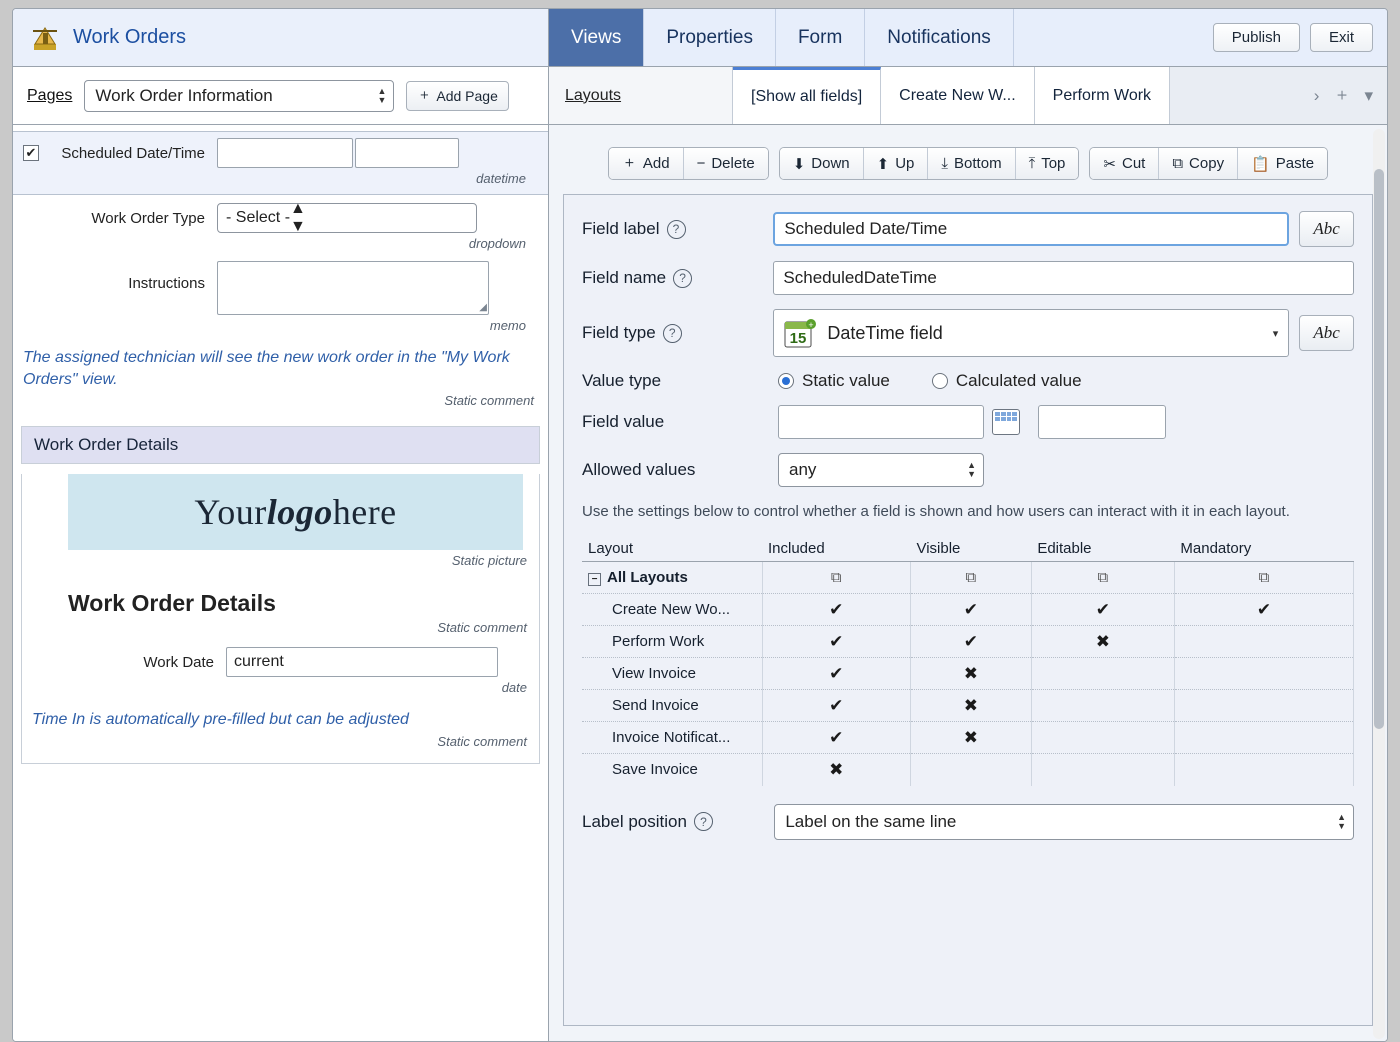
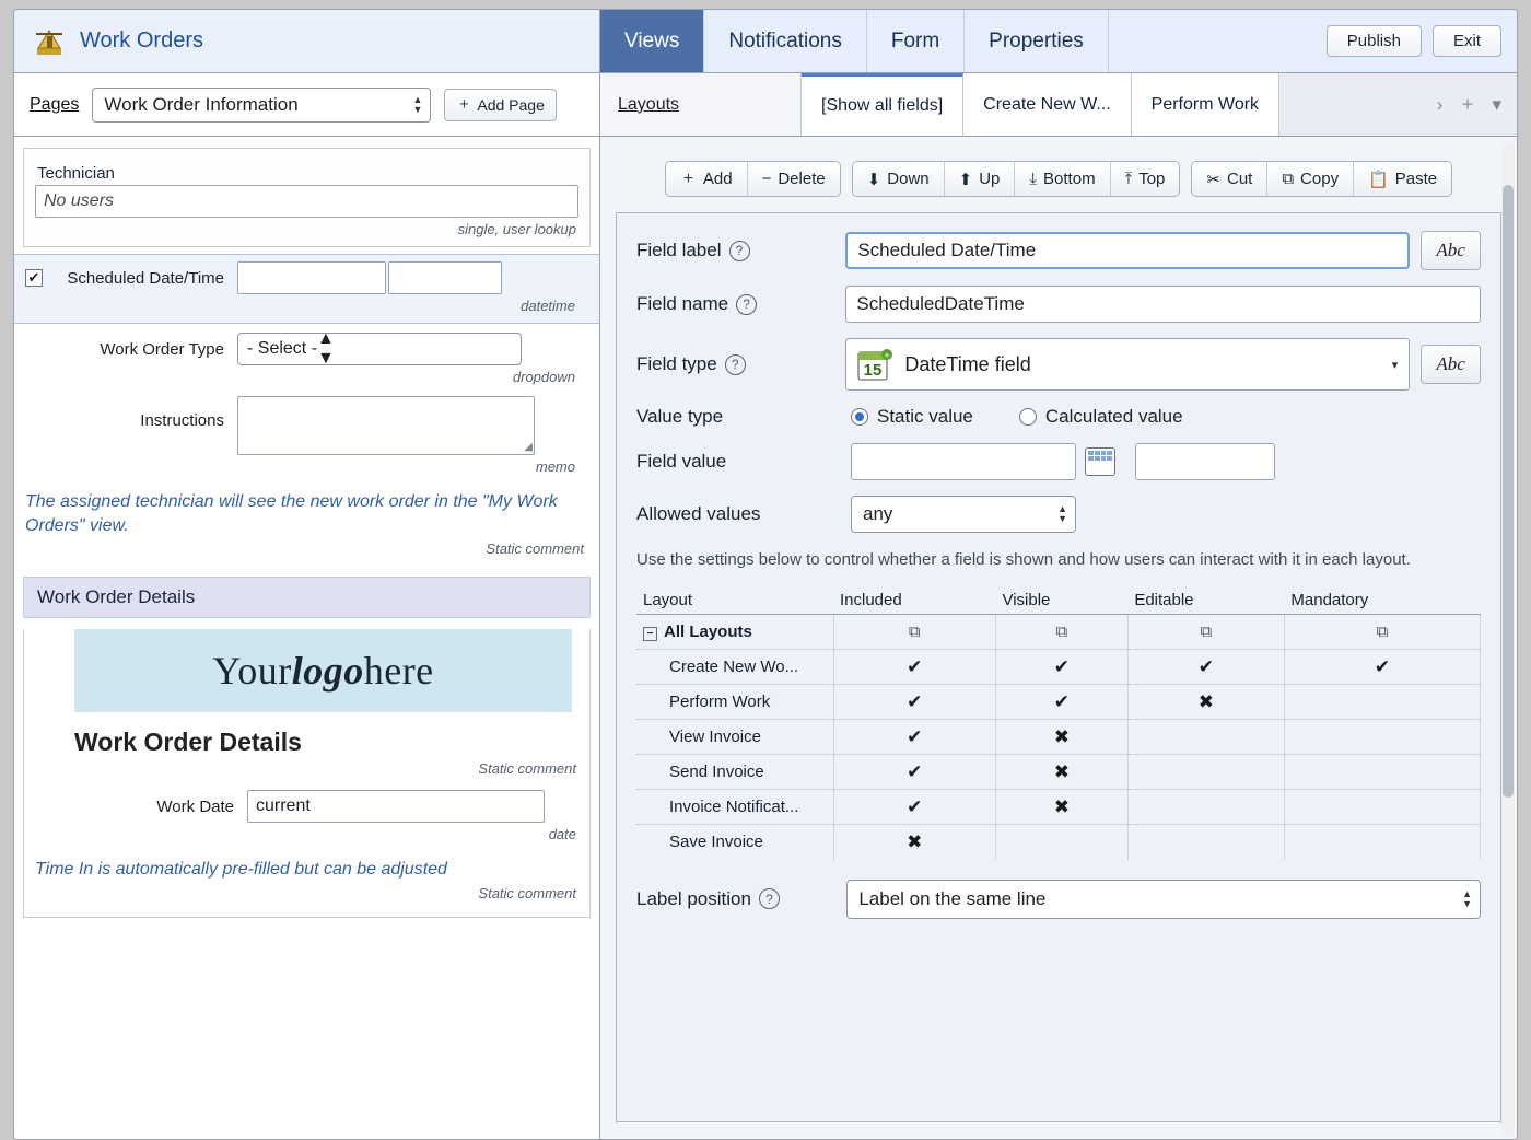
  Work Orders
  Views
- Properties
+ Notifications
  Form
- Notifications
+ Properties
  Publish
  Exit
  Pages
  Work Order Information
  ▲
  ▼
  ＋
  Add Page
  Layouts
  [Show all fields]
  Create New W...
  Perform Work
  ›
  ＋
  ▾
+ Technician
+ No users
+ single, user lookup
  ✔
  Scheduled Date/Time
  datetime
  Work Order Type
  - Select -
  ▲
  ▼
  dropdown
  Instructions
  ◢
  memo
  The assigned technician will see the new work order in the "My Work Orders" view.
  Static comment
  Work Order Details
  Your
  logo
  here
- Static picture
  Work Order Details
  Static comment
  Work Date
  current
  date
  Time In is automatically pre-filled but can be adjusted
  Static comment
  ＋
  Add
  −
  Delete
  ⬇
  Down
  ⬆
  Up
  ⤓
  Bottom
  ⤒
  Top
  ✂
  Cut
  ⧉
  Copy
  📋
  Paste
  Field label
  ?
  Scheduled Date/Time
  Abc
  Field name
  ?
  ScheduledDateTime
  Field type
  ?
  15
  +
  DateTime field
  ▾
  Abc
  Value type
  Static value
  Calculated value
  Field value
  Allowed values
  any
  ▲
  ▼
  Use the settings below to control whether a field is shown and how users can interact with it in each layout.
  Layout	Included	Visible	Editable	Mandatory
  − All Layouts	⧉	⧉	⧉	⧉
  Create New Wo...	✔	✔	✔	✔
  Perform Work	✔	✔	✖
  View Invoice	✔	✖
  Send Invoice	✔	✖
  Invoice Notificat...	✔	✖
  Save Invoice	✖
  Label position
  ?
  Label on the same line
  ▲
  ▼
